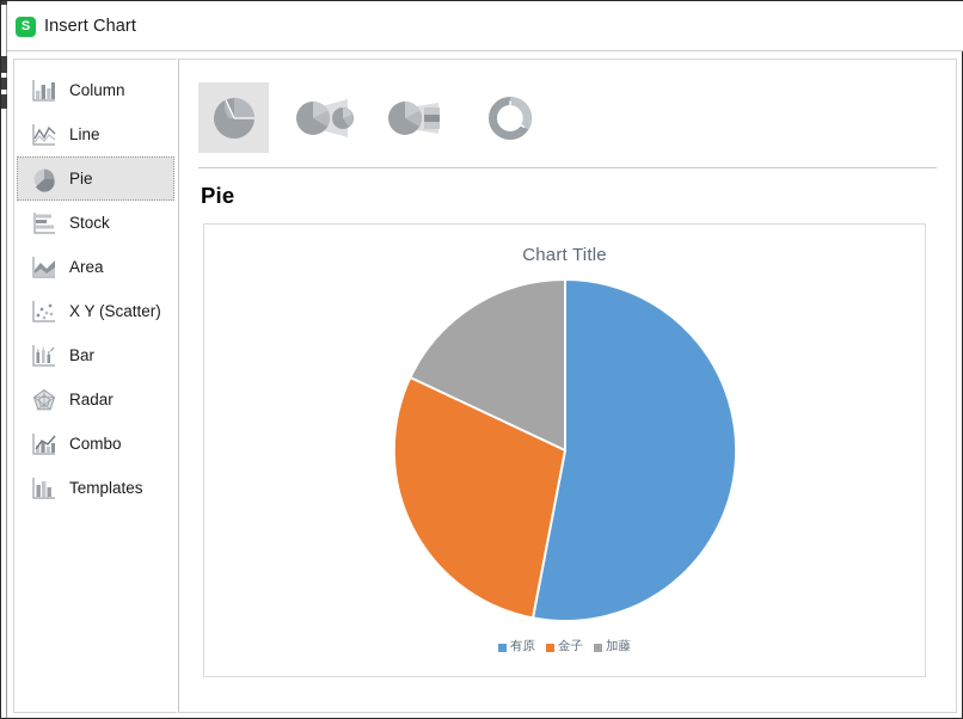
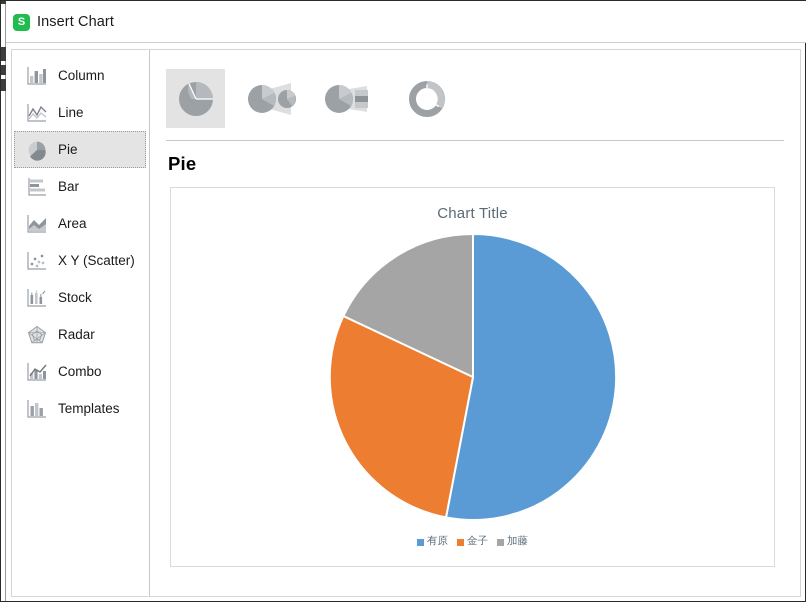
  S
  Insert Chart
  Column
  Line
  Pie
- Stock
+ Bar
  Area
  X Y (Scatter)
- Bar
+ Stock
  Radar
  Combo
  Templates
  Pie
  Chart Title
  有原
  金子
  加藤
